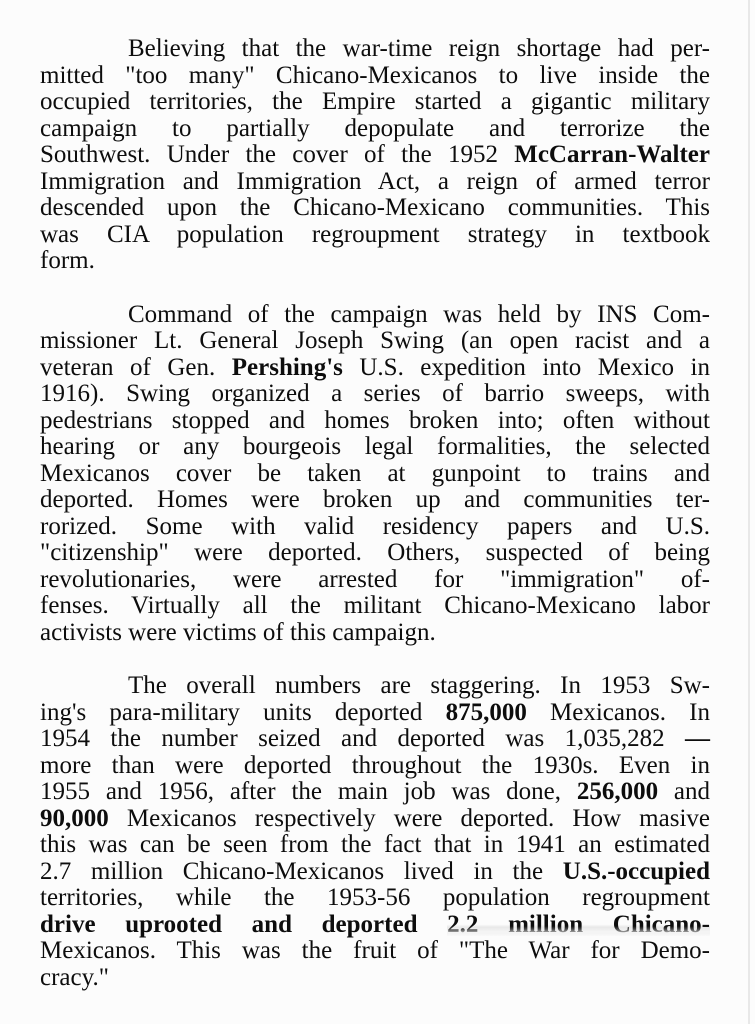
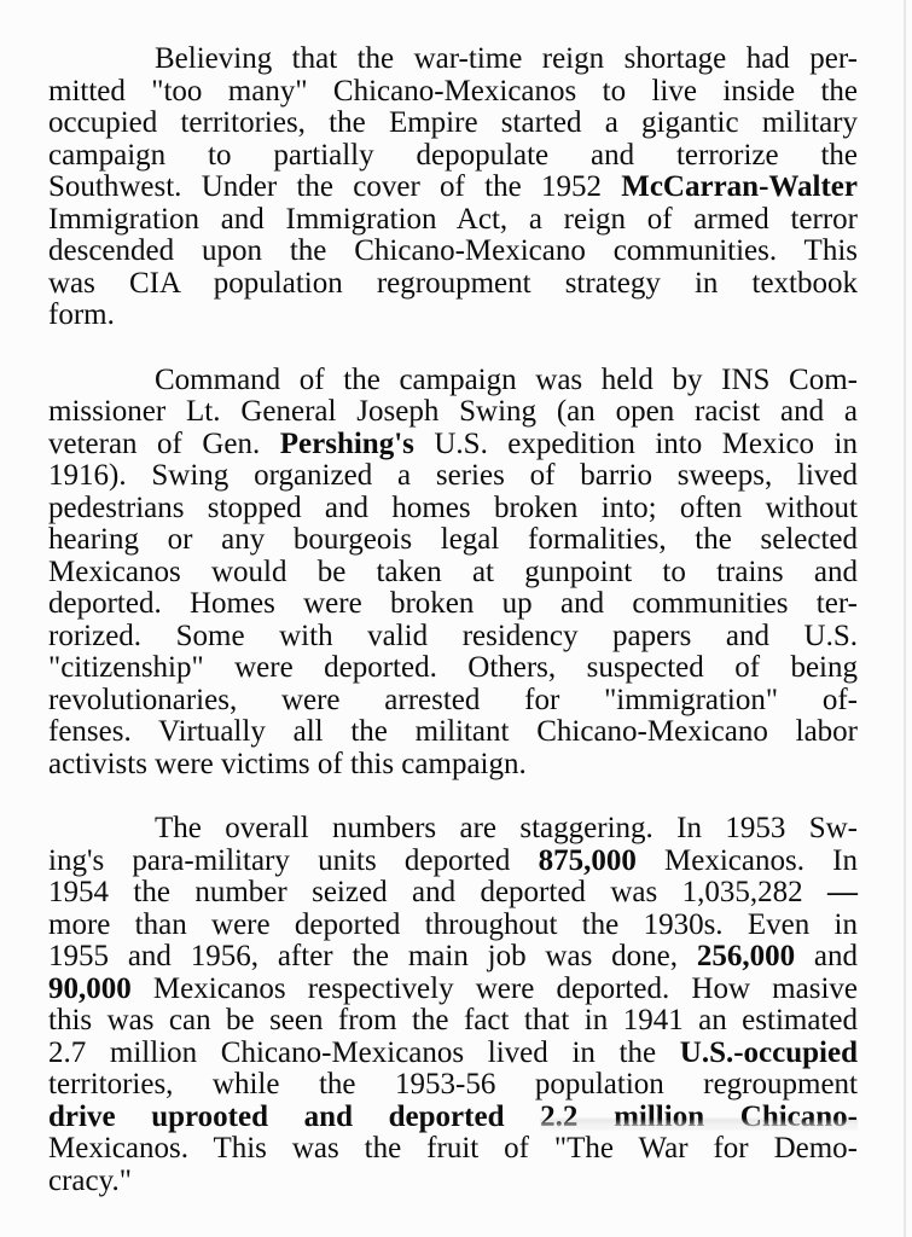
  Believing that the war-time reign shortage had per-
  mitted "too many" Chicano-Mexicanos to live inside the
  occupied territories, the Empire started a gigantic military
  campaign to partially depopulate and terrorize the
  Southwest. Under the cover of the 1952 McCarran-Walter
  Immigration and Immigration Act, a reign of armed terror
  descended upon the Chicano-Mexicano communities. This
  was CIA population regroupment strategy in textbook
  form.
  Command of the campaign was held by INS Com-
  missioner Lt. General Joseph Swing (an open racist and a
  veteran of Gen. Pershing's U.S. expedition into Mexico in
- 1916). Swing organized a series of barrio sweeps, with
+ 1916). Swing organized a series of barrio sweeps, lived
  pedestrians stopped and homes broken into; often without
  hearing or any bourgeois legal formalities, the selected
- Mexicanos cover be taken at gunpoint to trains and
+ Mexicanos would be taken at gunpoint to trains and
  deported. Homes were broken up and communities ter-
  rorized. Some with valid residency papers and U.S.
  "citizenship" were deported. Others, suspected of being
  revolutionaries, were arrested for "immigration" of-
  fenses. Virtually all the militant Chicano-Mexicano labor
  activists were victims of this campaign.
  The overall numbers are staggering. In 1953 Sw-
  ing's para-military units deported 875,000 Mexicanos. In
  1954 the number seized and deported was 1,035,282 —
  more than were deported throughout the 1930s. Even in
  1955 and 1956, after the main job was done, 256,000 and
  90,000 Mexicanos respectively were deported. How masive
  this was can be seen from the fact that in 1941 an estimated
  2.7 million Chicano-Mexicanos lived in the U.S.-occupied
  territories, while the 1953-56 population regroupment
  drive uprooted and deported 2.2 million Chicano-
  Mexicanos. This was the fruit of "The War for Demo-
  cracy."
